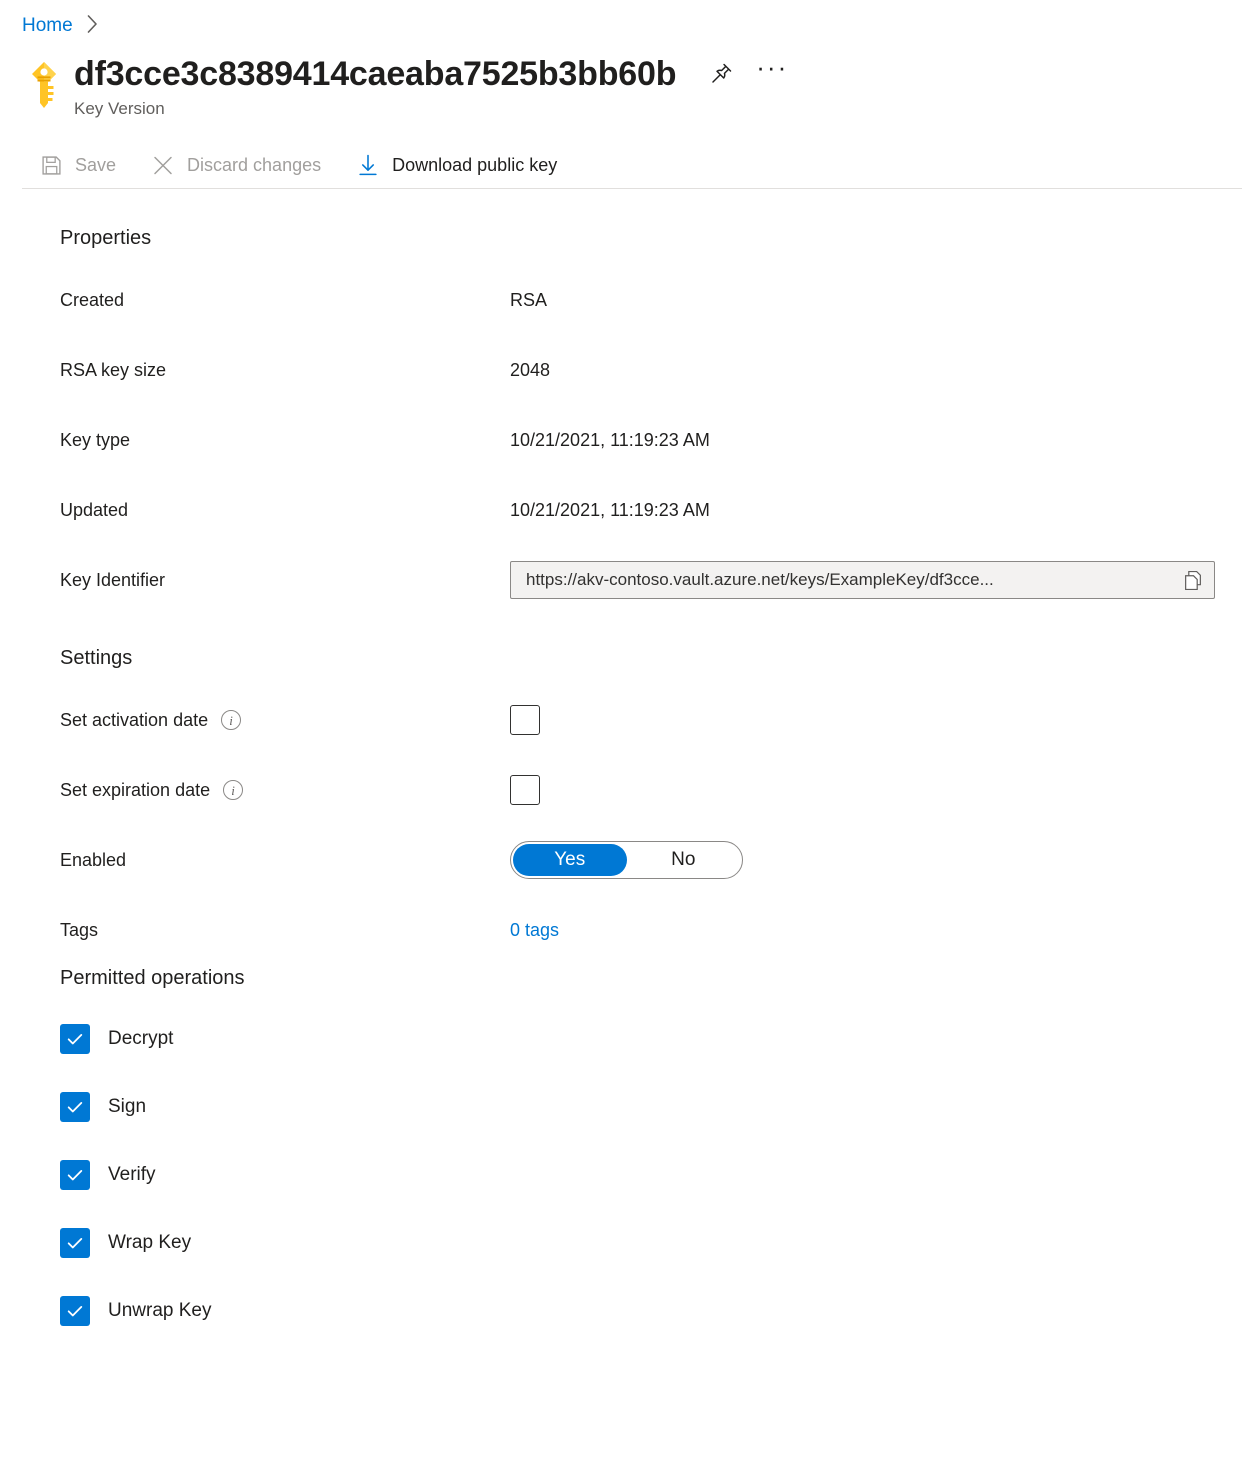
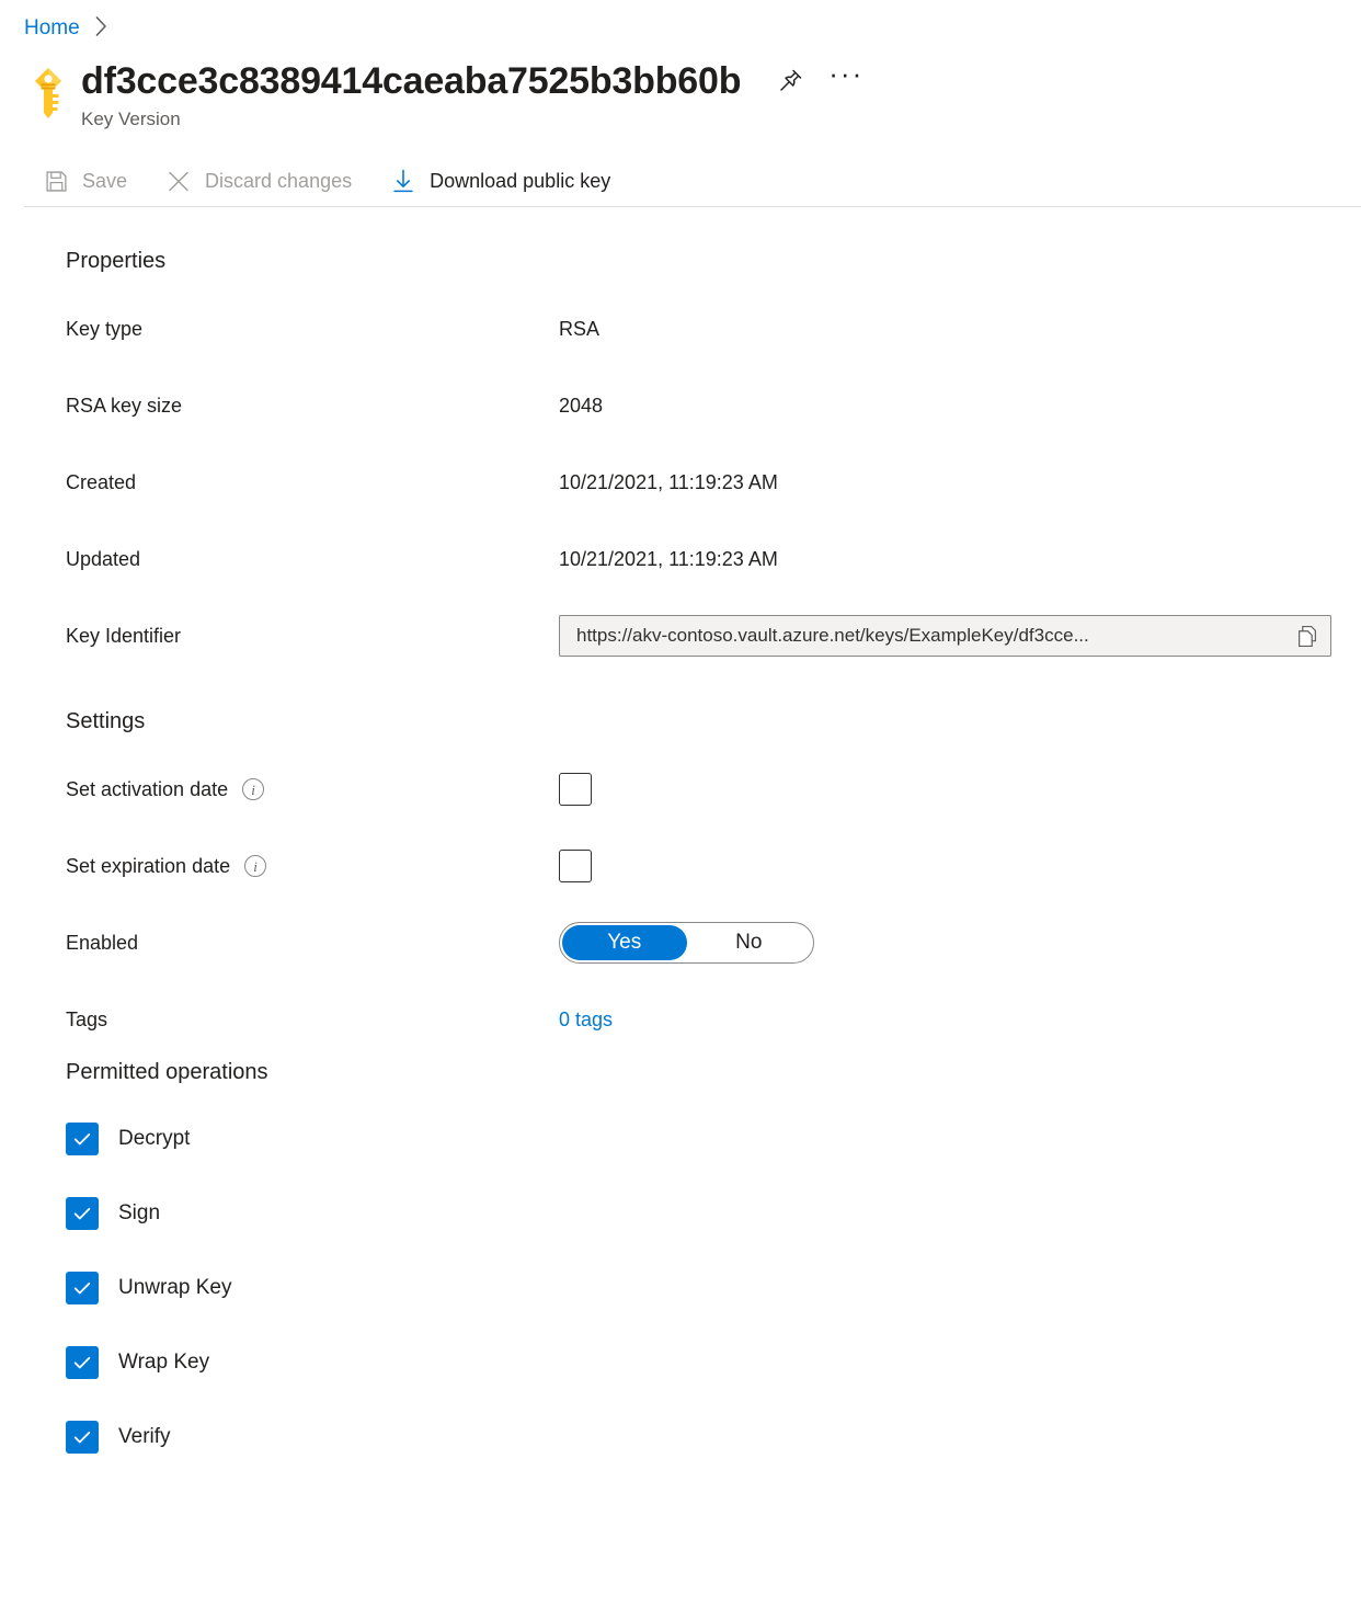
  Home
  df3cce3c8389414caeaba7525b3bb60b
  ···
  Key Version
  Save
  Discard changes
  Download public key
  Properties
- Created
+ Key type
  RSA
  RSA key size
  2048
- Key type
+ Created
  10/21/2021, 11:19:23 AM
  Updated
  10/21/2021, 11:19:23 AM
  Key Identifier
  https://akv-contoso.vault.azure.net/keys/ExampleKey/df3cce...
  Settings
  Set activation date
  i
  Set expiration date
  i
  Enabled
  Yes
  No
  Tags
  0 tags
  Permitted operations
  Decrypt
  Sign
- Verify
+ Unwrap Key
  Wrap Key
- Unwrap Key
+ Verify
